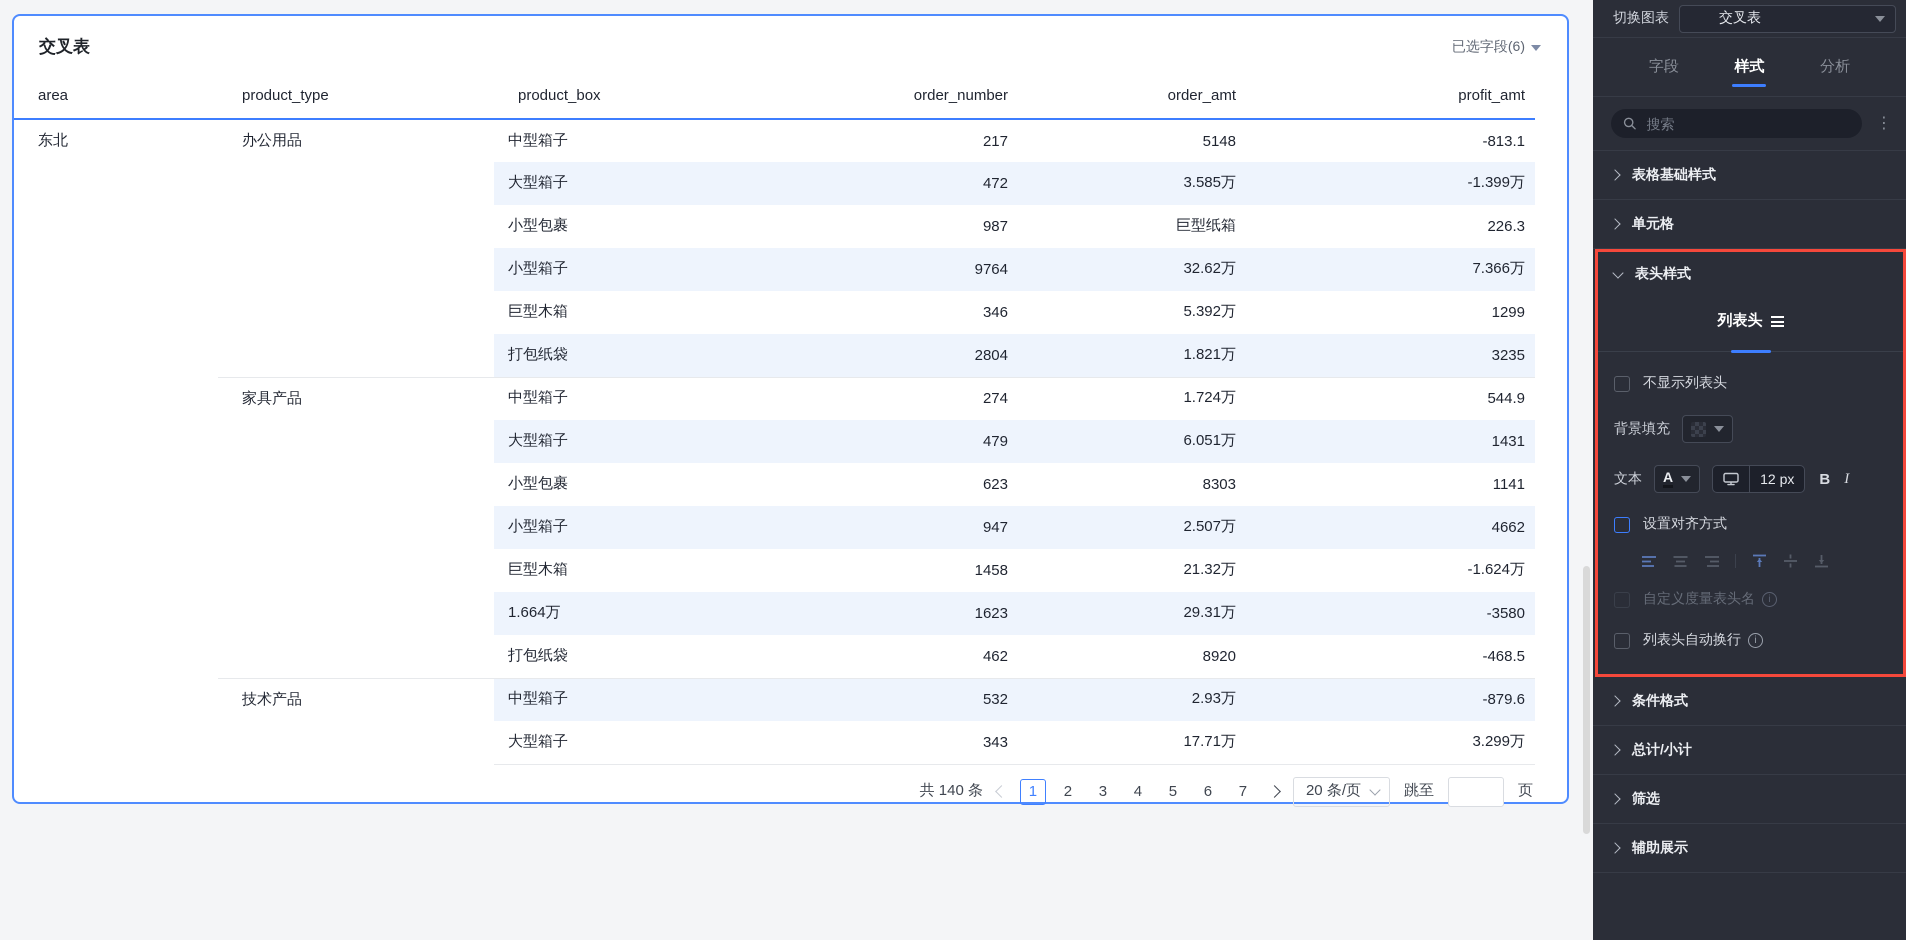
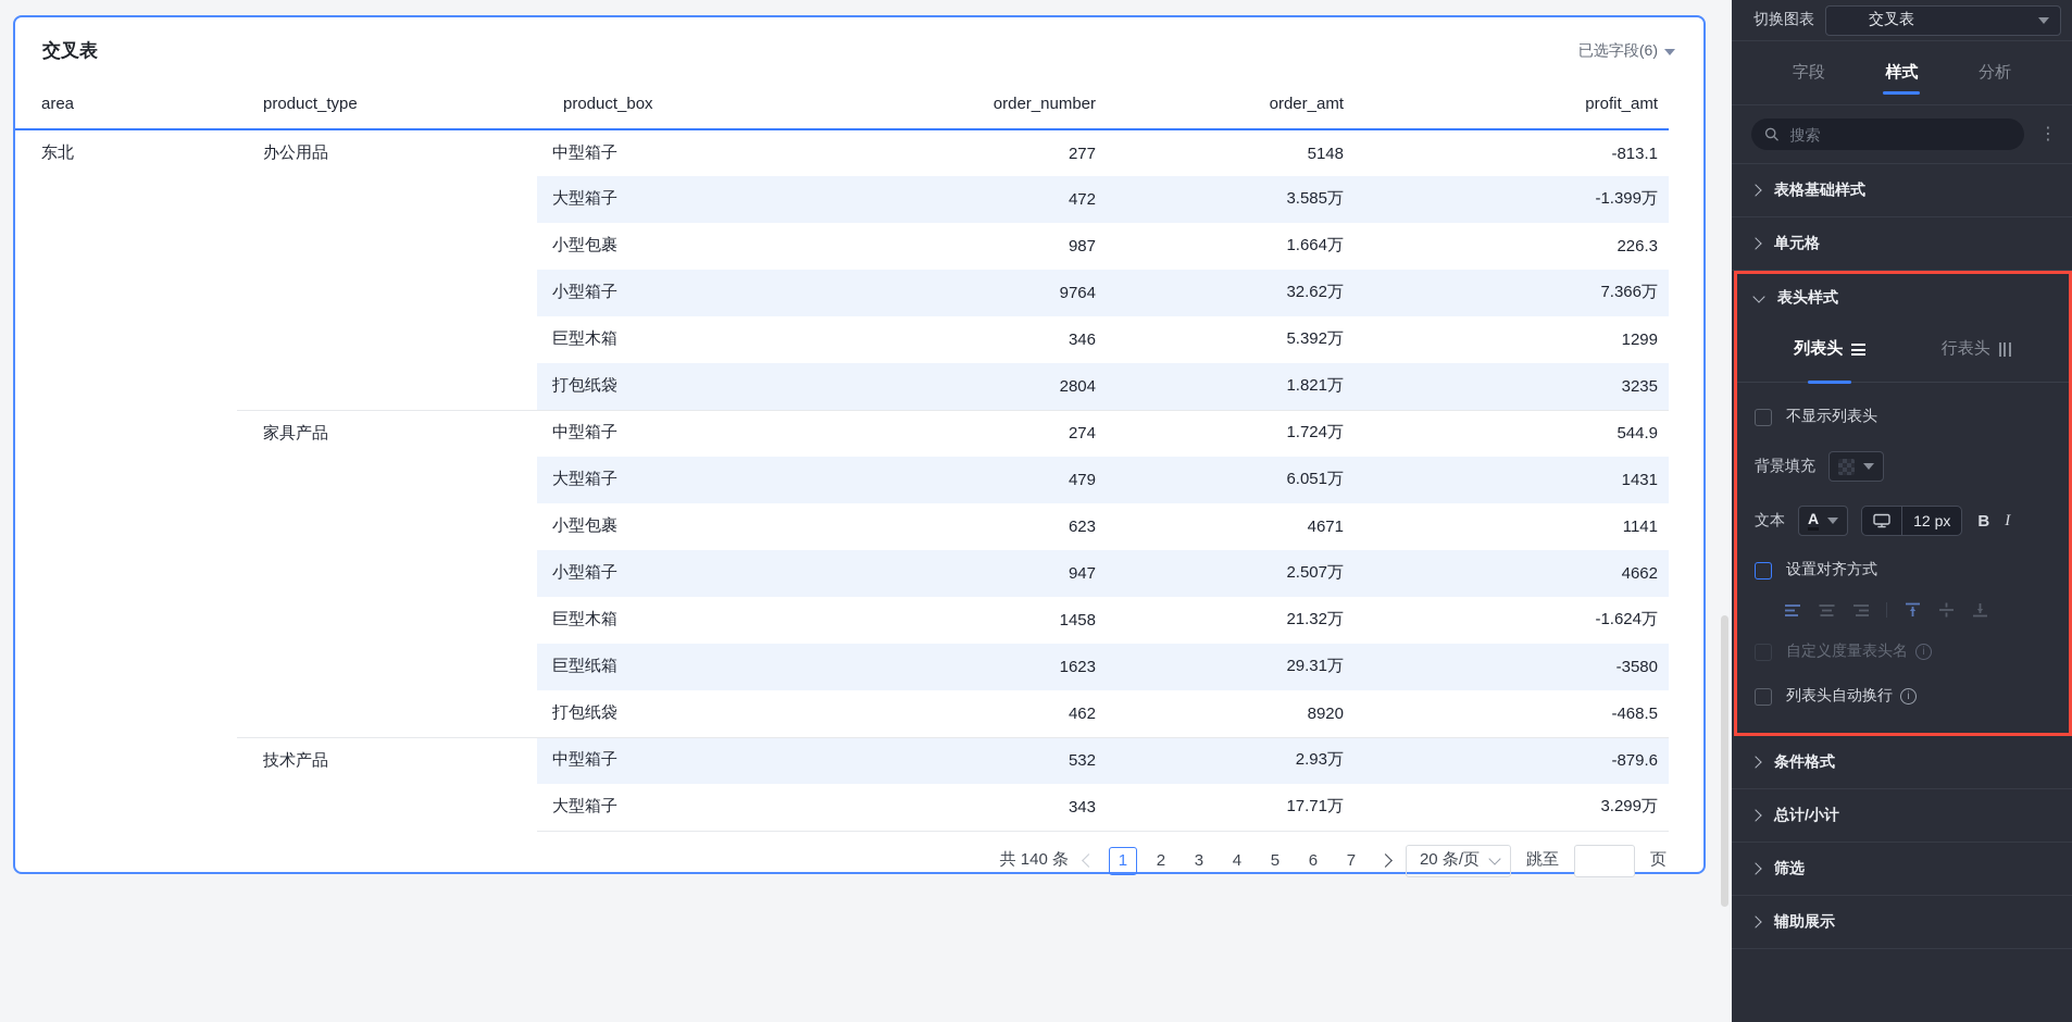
  交叉表
  已选字段(6)
  area	product_type	product_box	order_number	order_amt	profit_amt
- 东北	办公用品	中型箱子	217	5148	-813.1
+ 东北	办公用品	中型箱子	277	5148	-813.1
  大型箱子	472	3.585万	-1.399万
- 小型包裹	987	巨型纸箱	226.3
+ 小型包裹	987	1.664万	226.3
  小型箱子	9764	32.62万	7.366万
  巨型木箱	346	5.392万	1299
  打包纸袋	2804	1.821万	3235
  家具产品	中型箱子	274	1.724万	544.9
  大型箱子	479	6.051万	1431
- 小型包裹	623	8303	1141
+ 小型包裹	623	4671	1141
  小型箱子	947	2.507万	4662
  巨型木箱	1458	21.32万	-1.624万
- 1.664万	1623	29.31万	-3580
+ 巨型纸箱	1623	29.31万	-3580
  打包纸袋	462	8920	-468.5
  技术产品	中型箱子	532	2.93万	-879.6
  大型箱子	343	17.71万	3.299万
  共 140 条
  1
  2
  3
  4
  5
  6
  7
  20 条/页
  跳至
  页
  切换图表
  交叉表
  字段
  样式
  分析
  搜索
  ⋮
  表格基础样式
  单元格
  表头样式
  列表头
+ 行表头
  不显示列表头
  背景填充
  文本
  A
  12 px
  B
  I
  设置对齐方式
  自定义度量表头名
  i
  列表头自动换行
  i
  条件格式
  总计/小计
  筛选
  辅助展示
